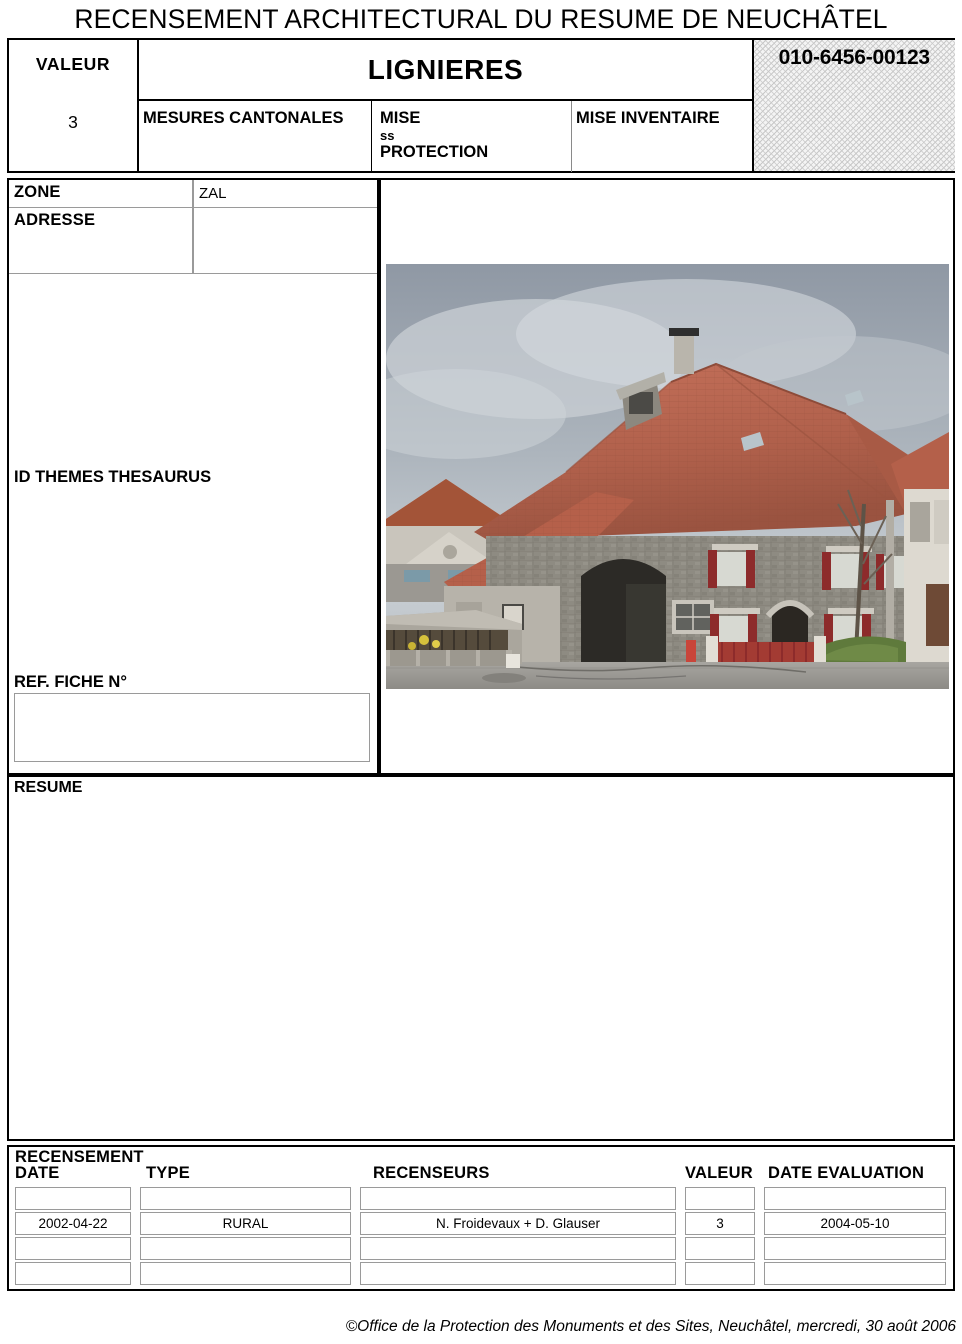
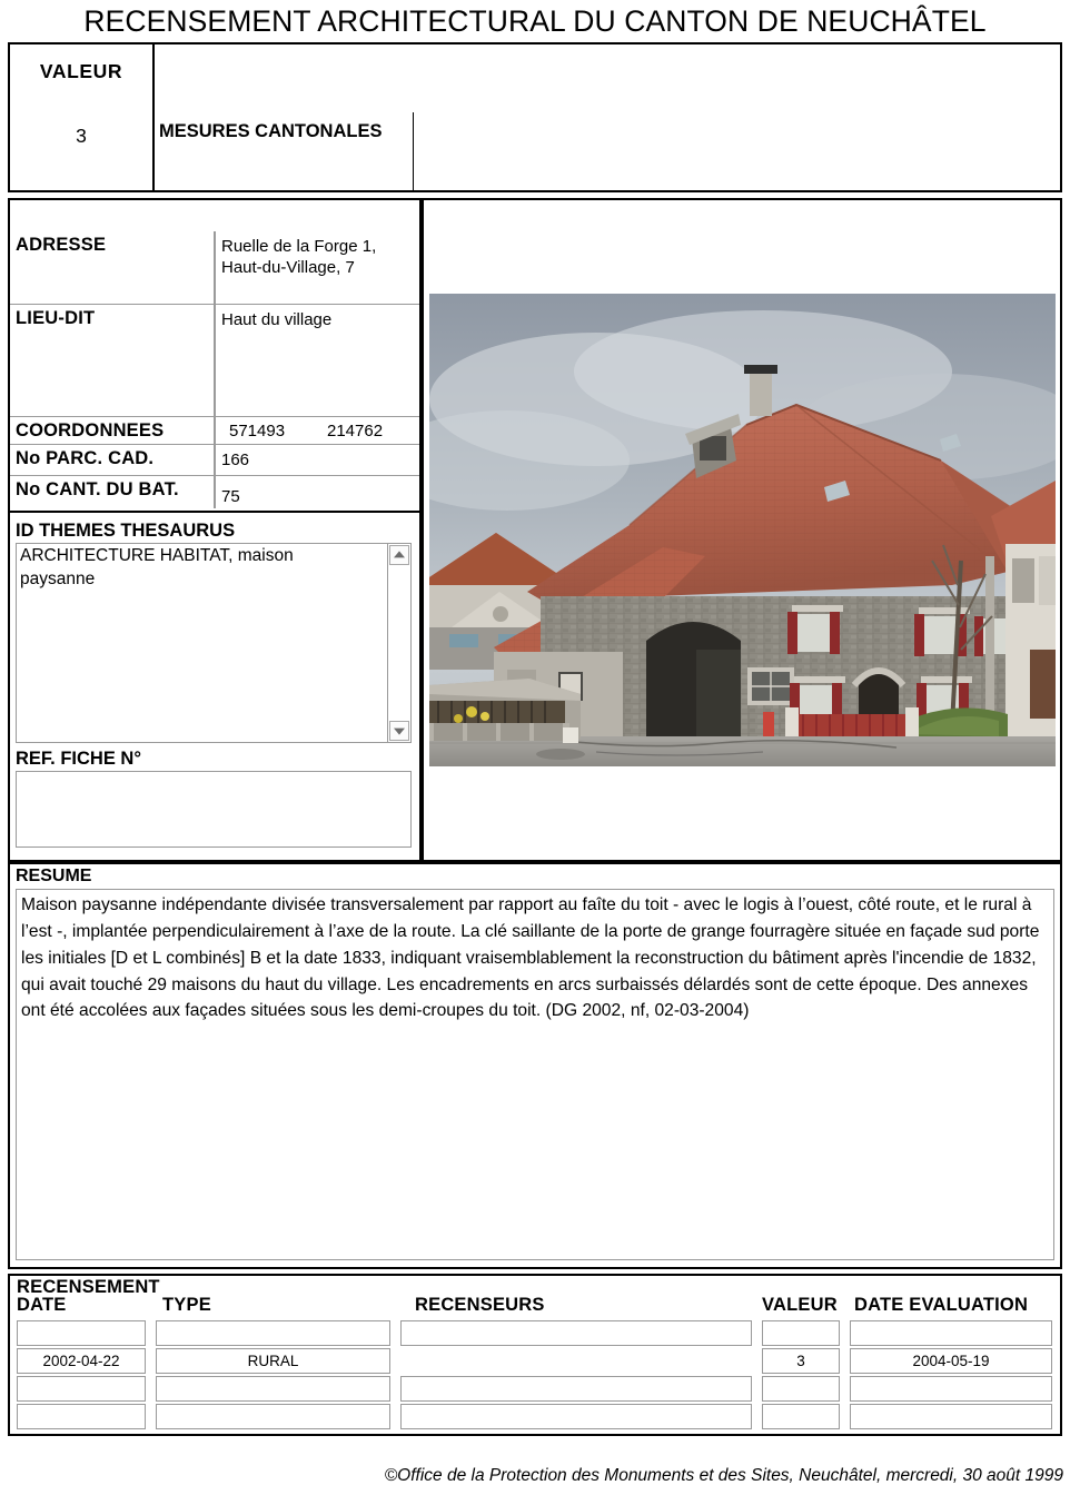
- RECENSEMENT ARCHITECTURAL DU RESUME DE NEUCHÂTEL
+ RECENSEMENT ARCHITECTURAL DU CANTON DE NEUCHÂTEL
  VALEUR
  3
- LIGNIERES
  MESURES CANTONALES
- MISE
- ss
- PROTECTION
- MISE INVENTAIRE
- 010-6456-00123
- ZONE
- ZAL
  ADRESSE
+ Ruelle de la Forge 1,
+ Haut-du-Village, 7
+ LIEU-DIT
+ Haut du village
+ COORDONNEES
+ 571493
+ 214762
+ No PARC. CAD.
+ 166
+ No CANT. DU BAT.
+ 75
  ID THEMES THESAURUS
+ ARCHITECTURE HABITAT, maison paysanne
  REF. FICHE N°
  RESUME
+ Maison paysanne indépendante divisée transversalement par rapport au faîte du toit - avec le logis à l’ouest, côté route, et le rural à l’est -, implantée perpendiculairement à l’axe de la route. La clé saillante de la porte de grange fourragère située en façade sud porte les initiales [D et L combinés] B et la date 1833, indiquant vraisemblablement la reconstruction du bâtiment après l'incendie de 1832, qui avait touché 29 maisons du haut du village. Les encadrements en arcs surbaissés délardés sont de cette époque. Des annexes ont été accolées aux façades situées sous les demi-croupes du toit. (DG 2002, nf, 02-03-2004)
  RECENSEMENT
  DATE
  TYPE
  RECENSEURS
  VALEUR
  DATE EVALUATION
  2002-04-22
  RURAL
- N. Froidevaux + D. Glauser
  3
- 2004-05-10
+ 2004-05-19
- ©Office de la Protection des Monuments et des Sites, Neuchâtel, mercredi, 30 août 2006
+ ©Office de la Protection des Monuments et des Sites, Neuchâtel, mercredi, 30 août 1999
